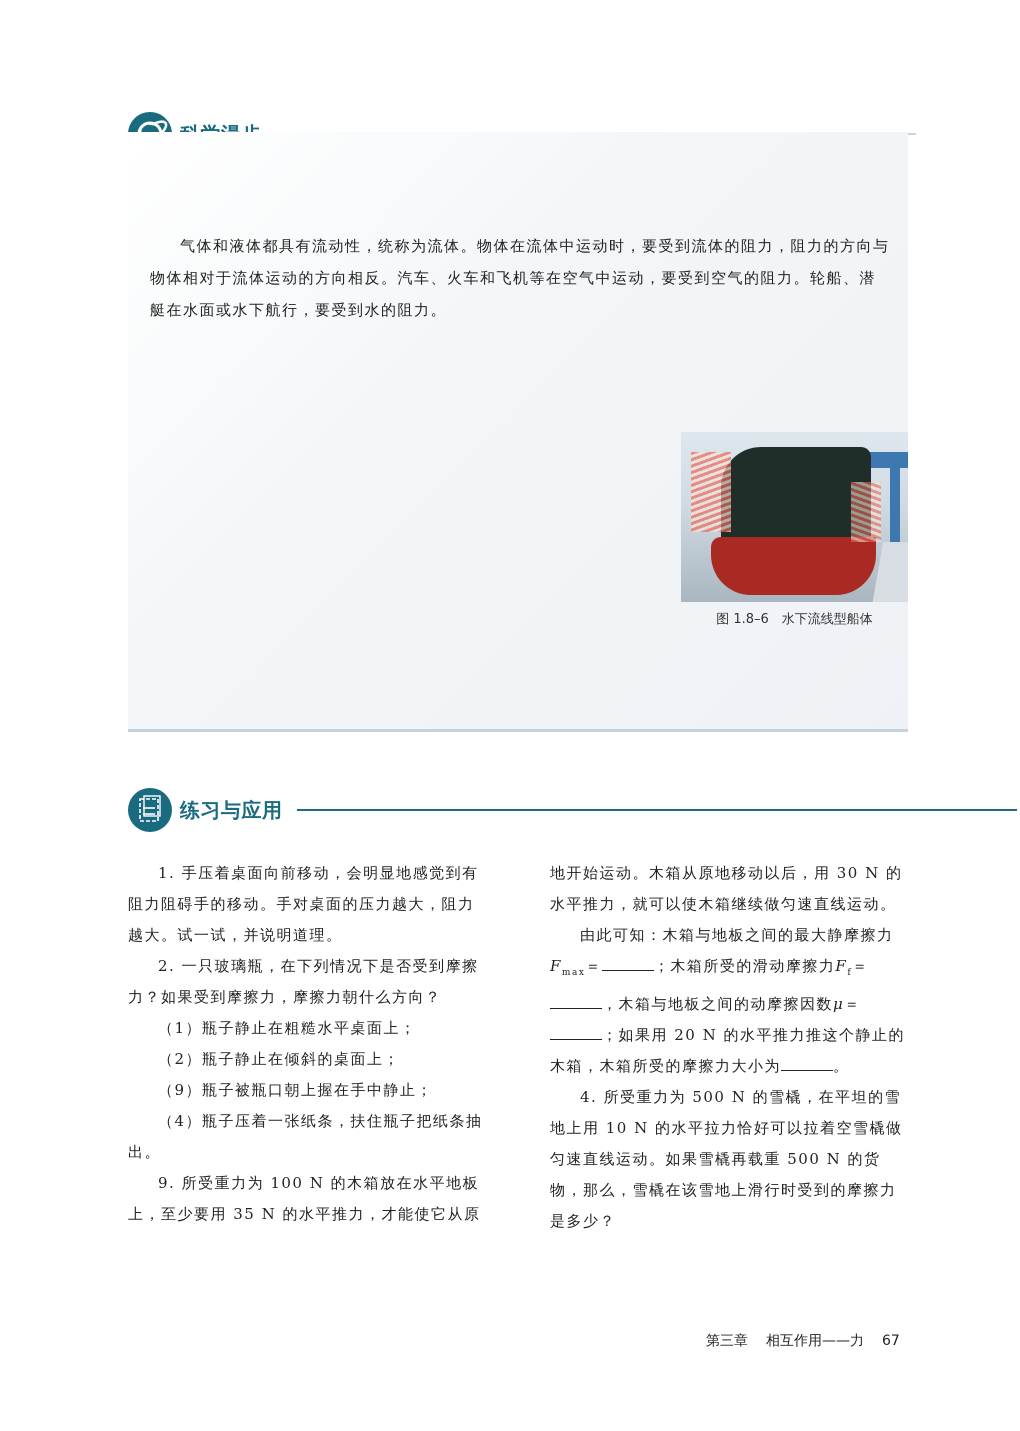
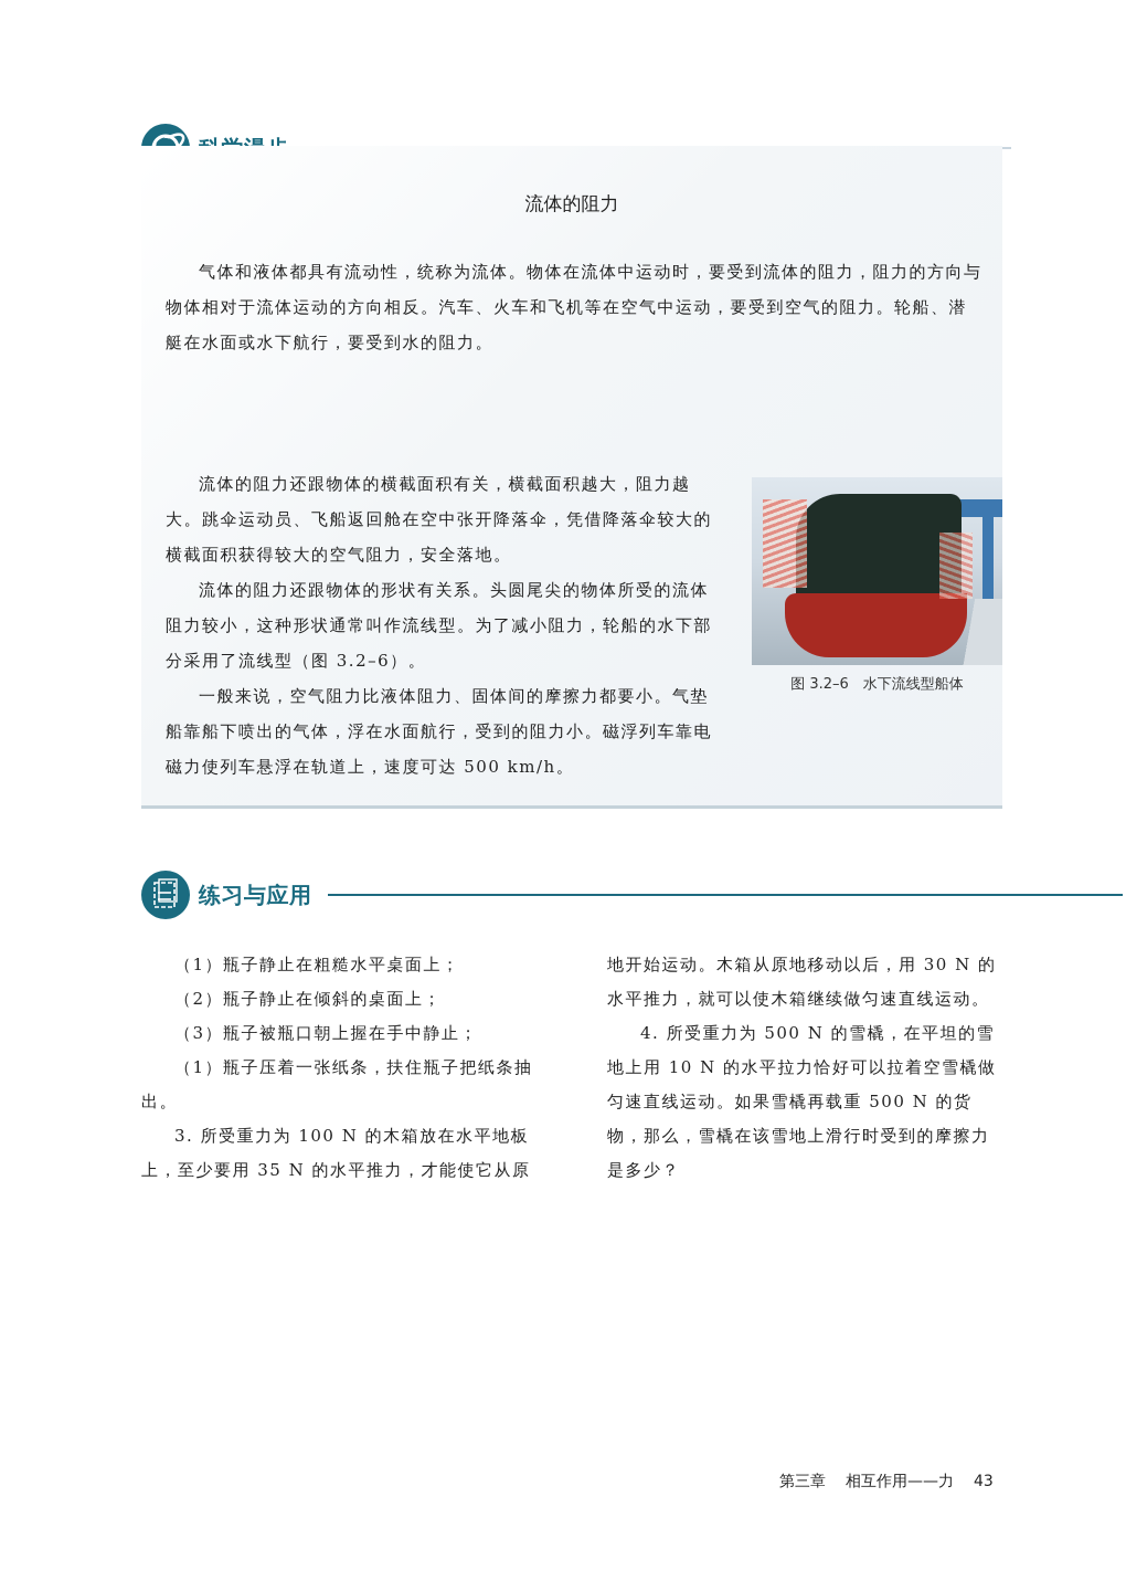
+ 流体的阻力
  气体和液体都具有流动性，统称为流体。物体在流体中运动时，要受到流体的阻力，阻力的方向与物体相对于流体运动的方向相反。汽车、火车和飞机等在空气中运动，要受到空气的阻力。轮船、潜艇在水面或水下航行，要受到水的阻力。
+ 流体的阻力还跟物体的横截面积有关，横截面积越大，阻力越大。跳伞运动员、飞船返回舱在空中张开降落伞，凭借降落伞较大的横截面积获得较大的空气阻力，安全落地。
+ 流体的阻力还跟物体的形状有关系。头圆尾尖的物体所受的流体阻力较小，这种形状通常叫作流线型。为了减小阻力，轮船的水下部分采用了流线型（图 3.2–6）。
+ 一般来说，空气阻力比液体阻力、固体间的摩擦力都要小。气垫船靠船下喷出的气体，浮在水面航行，受到的阻力小。磁浮列车靠电磁力使列车悬浮在轨道上，速度可达 500 km/h。
- 图 1.8–6 水下流线型船体
+ 图 3.2–6 水下流线型船体
  练习与应用
- 1. 手压着桌面向前移动，会明显地感觉到有阻力阻碍手的移动。手对桌面的压力越大，阻力越大。试一试，并说明道理。
- 2. 一只玻璃瓶，在下列情况下是否受到摩擦力？如果受到摩擦力，摩擦力朝什么方向？
  （1）瓶子静止在粗糙水平桌面上；
  （2）瓶子静止在倾斜的桌面上；
- （9）瓶子被瓶口朝上握在手中静止；
+ （3）瓶子被瓶口朝上握在手中静止；
- （4）瓶子压着一张纸条，扶住瓶子把纸条抽出。
+ （1）瓶子压着一张纸条，扶住瓶子把纸条抽出。
- 9. 所受重力为 100 N 的木箱放在水平地板上，至少要用 35 N 的水平推力，才能使它从原
+ 3. 所受重力为 100 N 的木箱放在水平地板上，至少要用 35 N 的水平推力，才能使它从原
  地开始运动。木箱从原地移动以后，用 30 N 的水平推力，就可以使木箱继续做匀速直线运动。
- 由此可知：木箱与地板之间的最大静摩擦力Fmax＝ ；木箱所受的滑动摩擦力Ff＝，木箱与地板之间的动摩擦因数μ＝；如果用 20 N 的水平推力推这个静止的木箱，木箱所受的摩擦力大小为 。
  4. 所受重力为 500 N 的雪橇，在平坦的雪地上用 10 N 的水平拉力恰好可以拉着空雪橇做匀速直线运动。如果雪橇再载重 500 N 的货物，那么，雪橇在该雪地上滑行时受到的摩擦力是多少？
  第三章
  相互作用——力
- 67
+ 43
